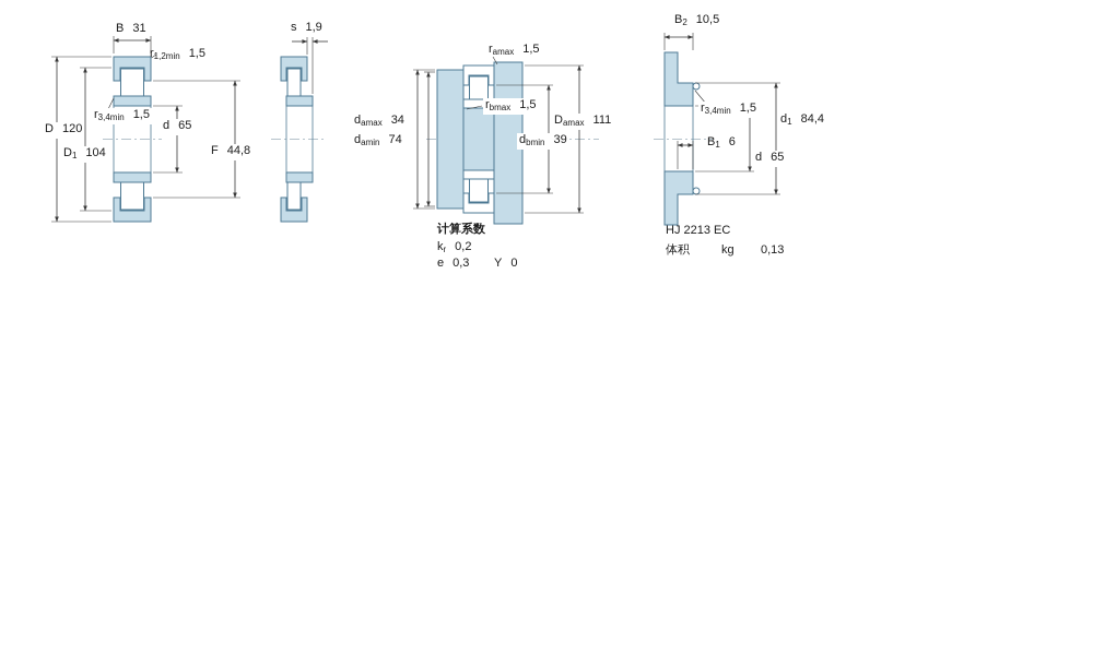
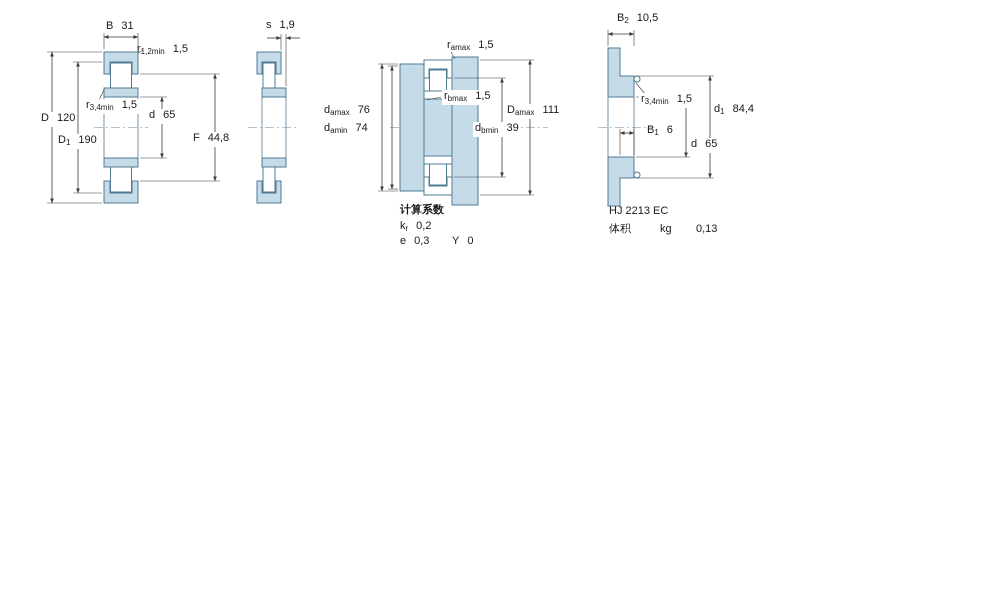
  B 31
  r1,2min 1,5
  D 120
- D1 104
+ D1 190
  r3,4min 1,5
  d 65
  F 44,8
  s 1,9
  ramax 1,5
  rbmax 1,5
- damax 34
+ damax 76
  damin 74
  Damax 111
  dbmin 39
  计算系数
  kr 0,2
  e 0,3
  Y 0
  B2 10,5
  r3,4min 1,5
  d1 84,4
  B1 6
  d 65
  HJ 2213 EC
  体积
  kg
  0,13
